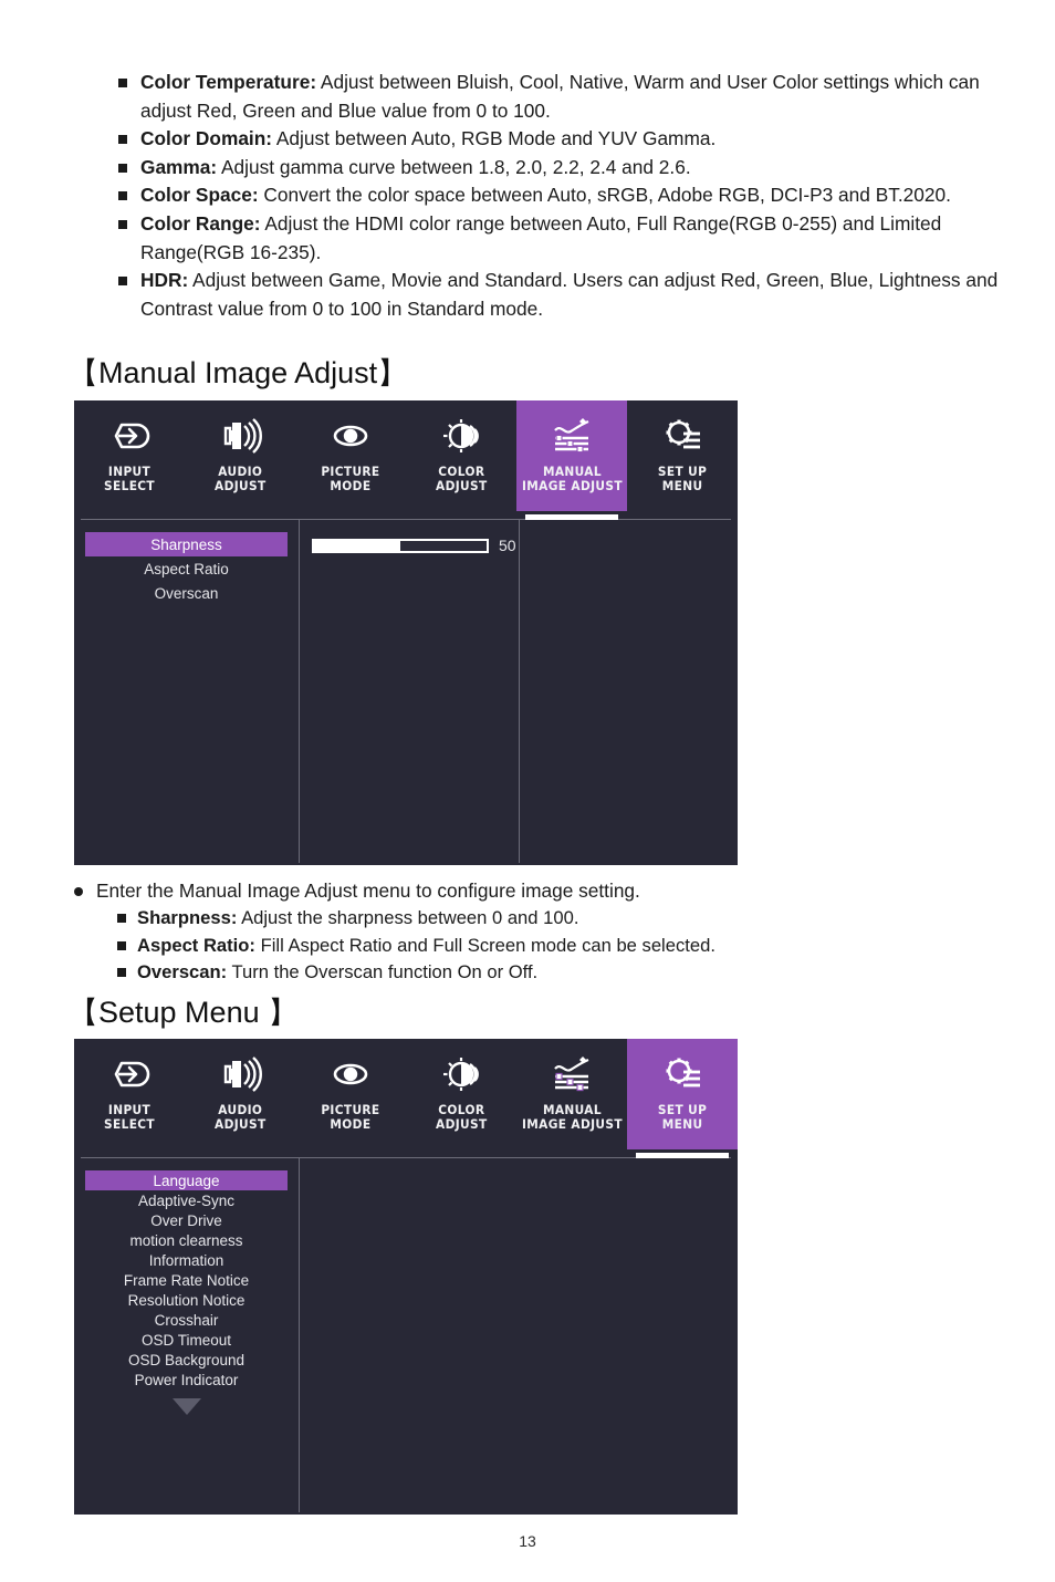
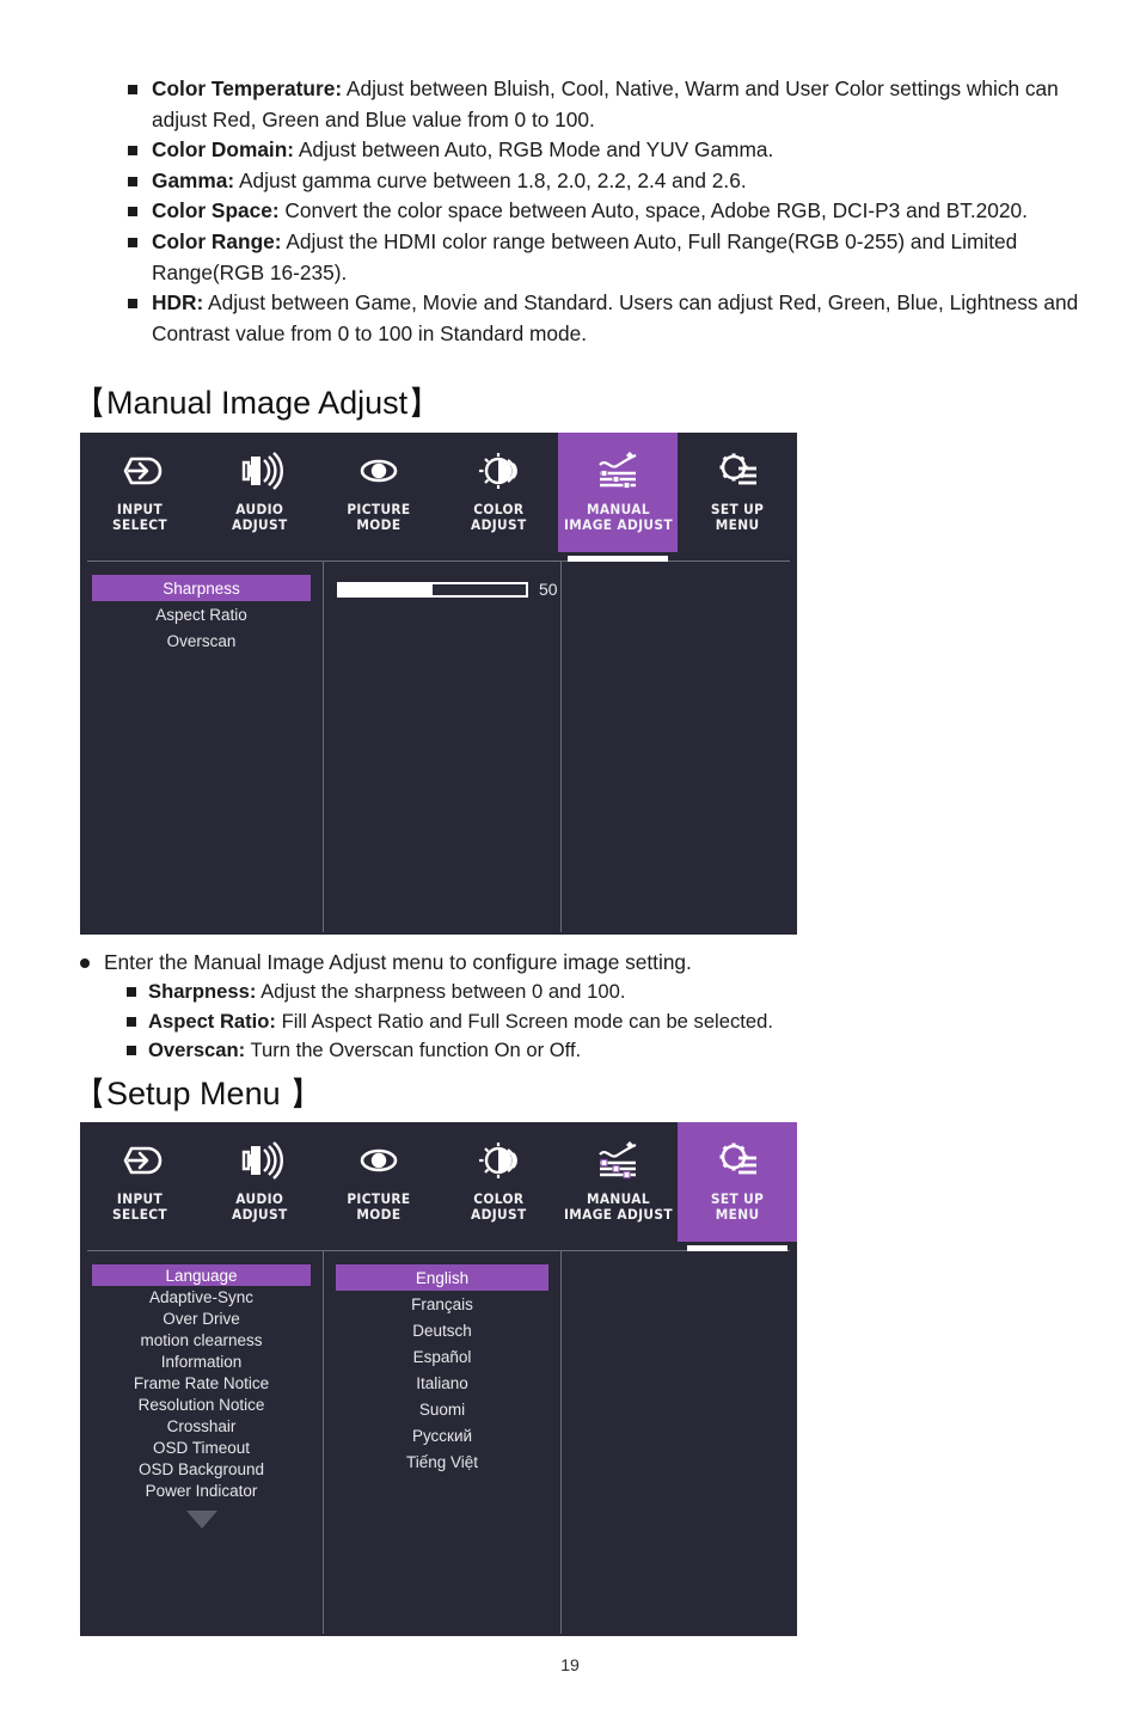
  Color Temperature: Adjust between Bluish, Cool, Native, Warm and User Color settings which can adjust Red, Green and Blue value from 0 to 100.
  Color Domain: Adjust between Auto, RGB Mode and YUV Gamma.
  Gamma: Adjust gamma curve between 1.8, 2.0, 2.2, 2.4 and 2.6.
- Color Space: Convert the color space between Auto, sRGB, Adobe RGB, DCI-P3 and BT.2020.
+ Color Space: Convert the color space between Auto, space, Adobe RGB, DCI-P3 and BT.2020.
  Color Range: Adjust the HDMI color range between Auto, Full Range(RGB 0-255) and Limited Range(RGB 16-235).
  HDR: Adjust between Game, Movie and Standard. Users can adjust Red, Green, Blue, Lightness and Contrast value from 0 to 100 in Standard mode.
  【Manual Image Adjust】
  INPUT
  SELECT
  AUDIO
  ADJUST
  PICTURE
  MODE
  COLOR
  ADJUST
  MANUAL
  IMAGE ADJUST
  SET UP
  MENU
  Sharpness
  Aspect Ratio
  Overscan
  50
  Enter the Manual Image Adjust menu to configure image setting.
  Sharpness: Adjust the sharpness between 0 and 100.
  Aspect Ratio: Fill Aspect Ratio and Full Screen mode can be selected.
  Overscan: Turn the Overscan function On or Off.
  【Setup Menu 】
  INPUT
  SELECT
  AUDIO
  ADJUST
  PICTURE
  MODE
  COLOR
  ADJUST
  MANUAL
  IMAGE ADJUST
  SET UP
  MENU
  Language
  Adaptive-Sync
  Over Drive
  motion clearness
  Information
  Frame Rate Notice
  Resolution Notice
  Crosshair
  OSD Timeout
  OSD Background
  Power Indicator
+ English
+ Français
+ Deutsch
+ Español
+ Italiano
+ Suomi
+ Русский
+ Tiếng Việt
- 13
+ 19
